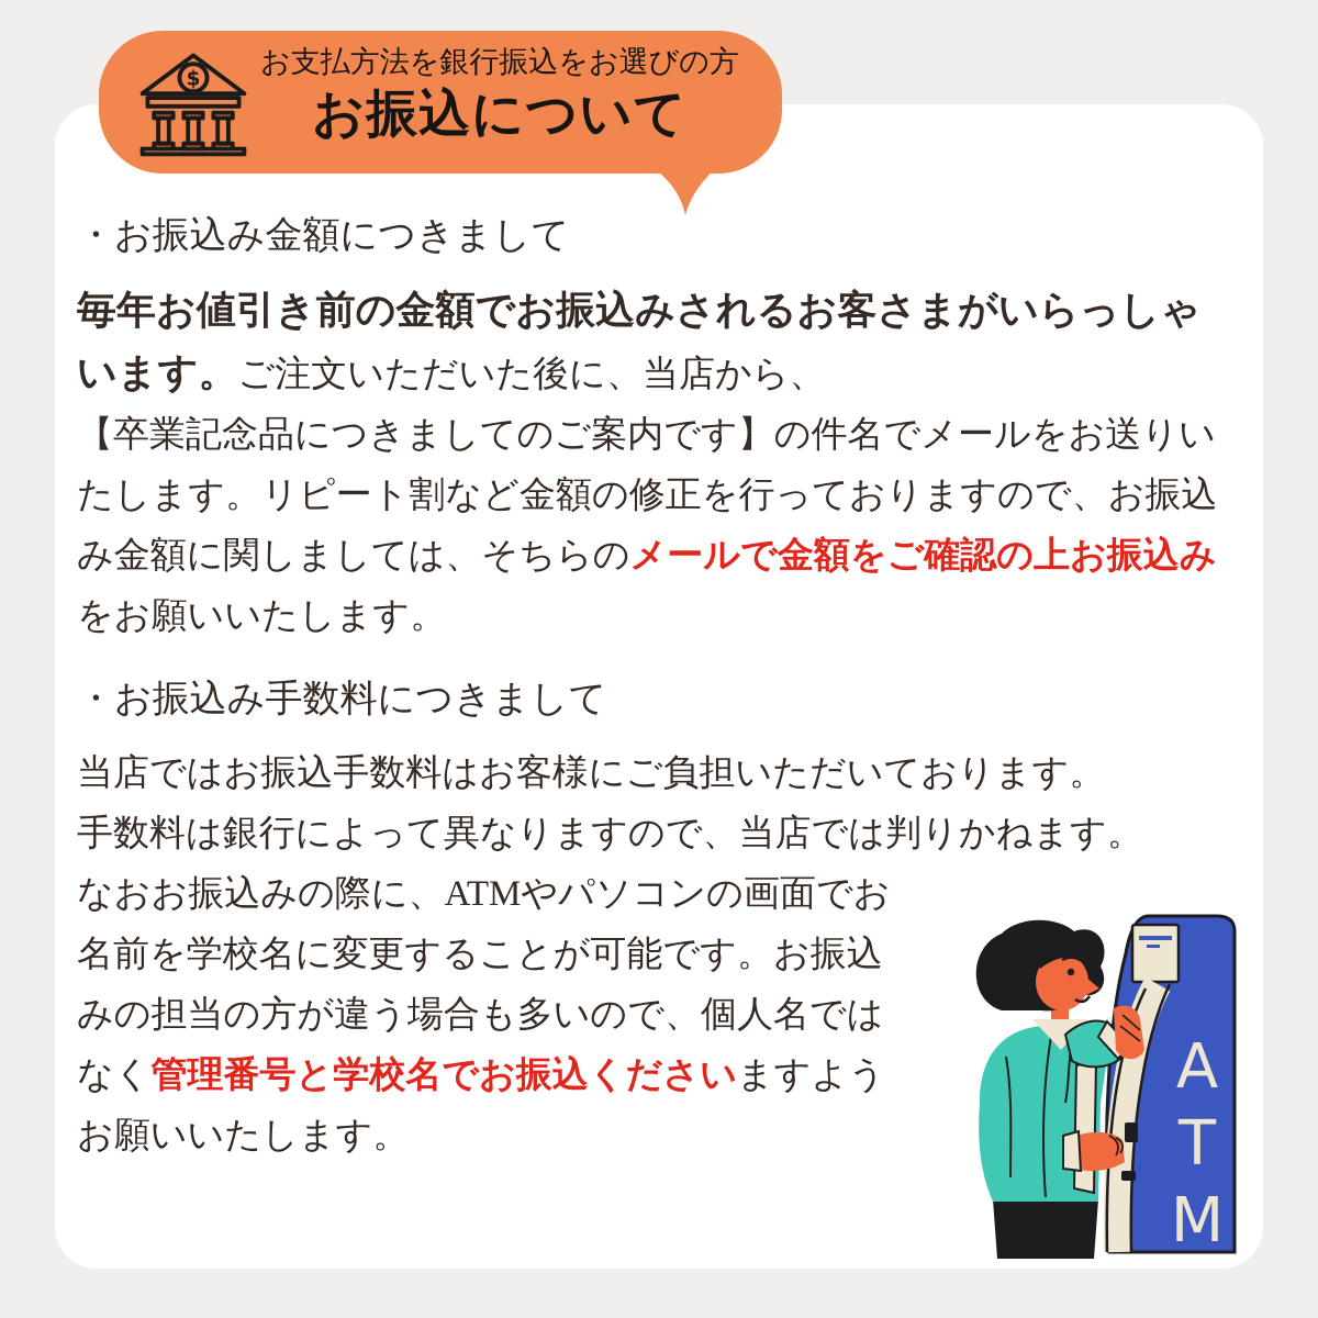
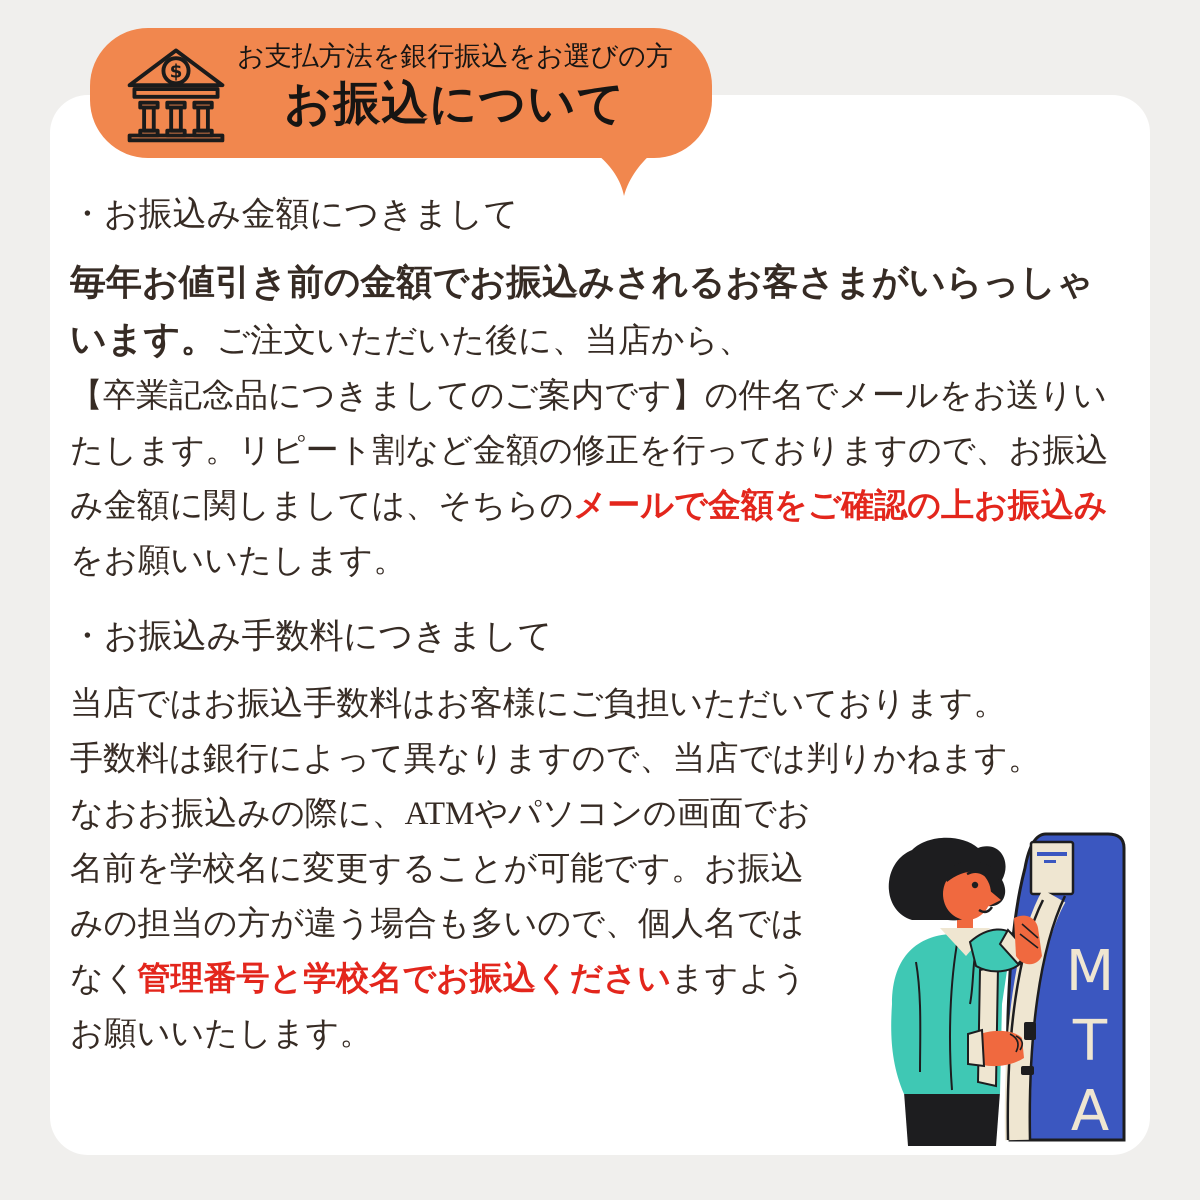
  ・お振込み金額につきまして
  毎年お値引き前の金額でお振込みされるお客さまがいらっしゃいます。ご注文いただいた後に、当店から、
  【卒業記念品につきましてのご案内です】の件名でメールをお送りいたします。リピート割など金額の修正を行っておりますので、お振込み金額に関しましては、そちらのメールで金額をご確認の上お振込みをお願いいたします。
  ・お振込み手数料につきまして
  当店ではお振込手数料はお客様にご負担いただいております。
  手数料は銀行によって異なりますので、当店では判りかねます。
  なおお振込みの際に、ATMやパソコンの画面でお名前を学校名に変更することが可能です。お振込みの担当の方が違う場合も多いので、個人名ではなく管理番号と学校名でお振込くださいますようお願いいたします。
  $
  お支払方法を銀行振込をお選びの方
  お振込について
- A
+ M
  T
- M
+ A
